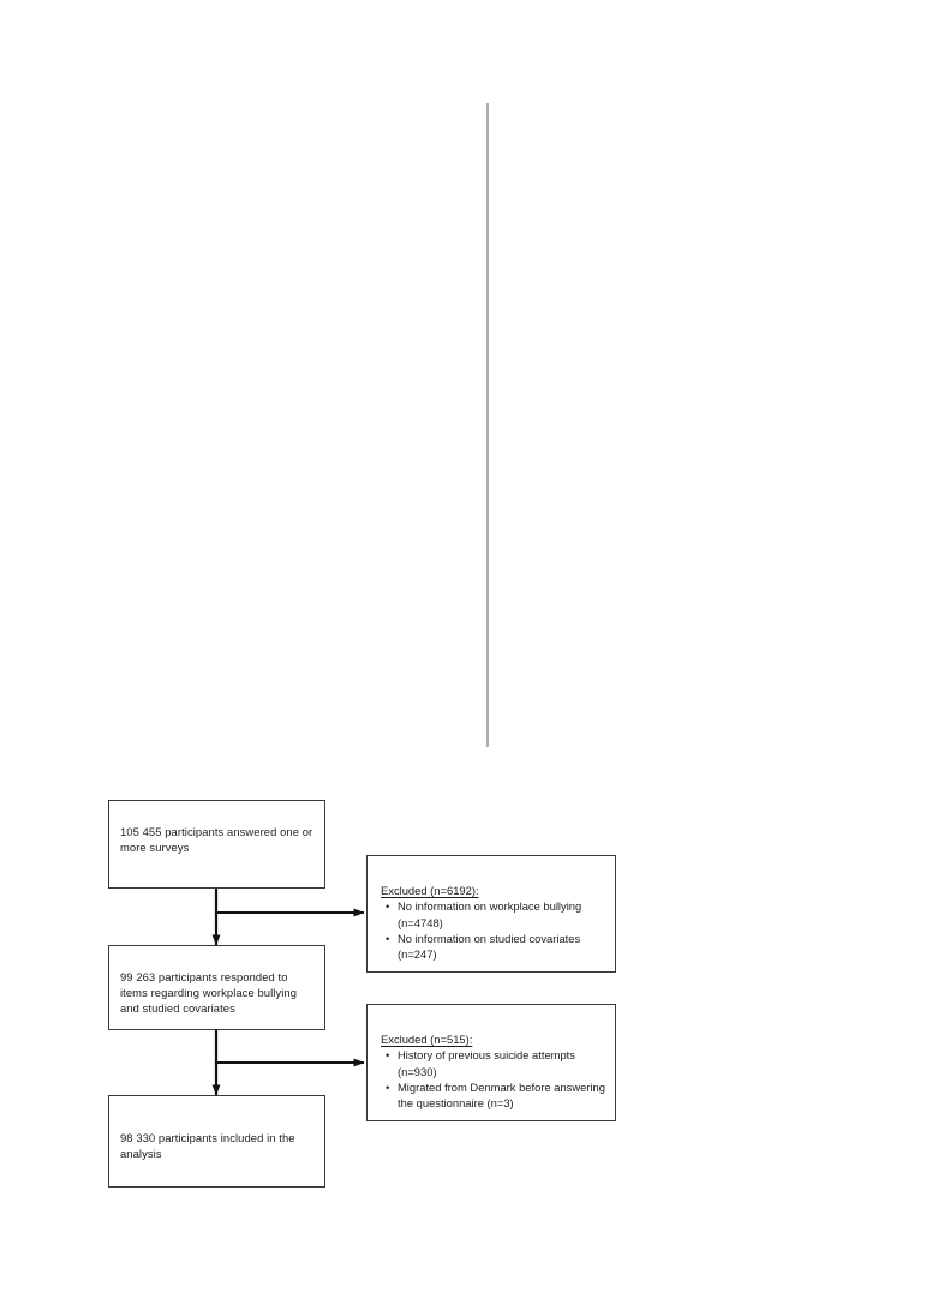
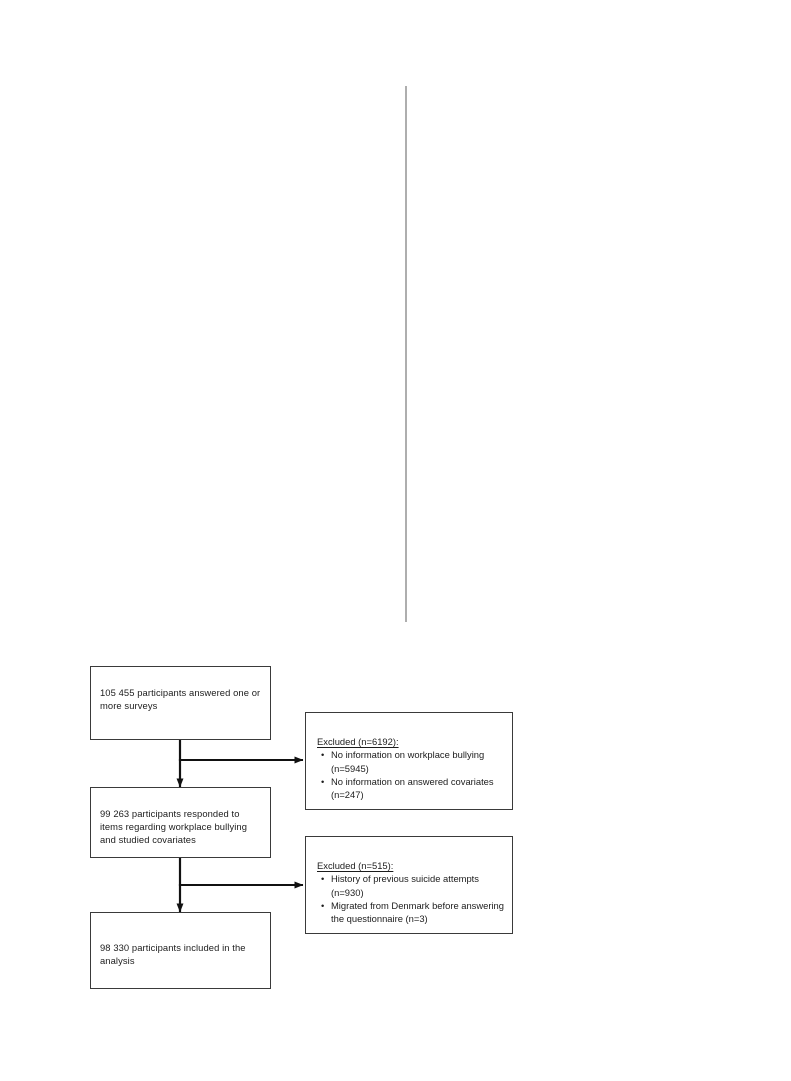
  105 455 participants answered one or more surveys
  99 263 participants responded to items regarding workplace bullying and studied covariates
  98 330 participants included in the analysis
  Excluded (n=6192):
  •
- No information on workplace bullying (n=4748)
+ No information on workplace bullying (n=5945)
  •
- No information on studied covariates (n=247)
+ No information on answered covariates (n=247)
  Excluded (n=515):
  •
  History of previous suicide attempts (n=930)
  •
  Migrated from Denmark before answering the questionnaire (n=3)
